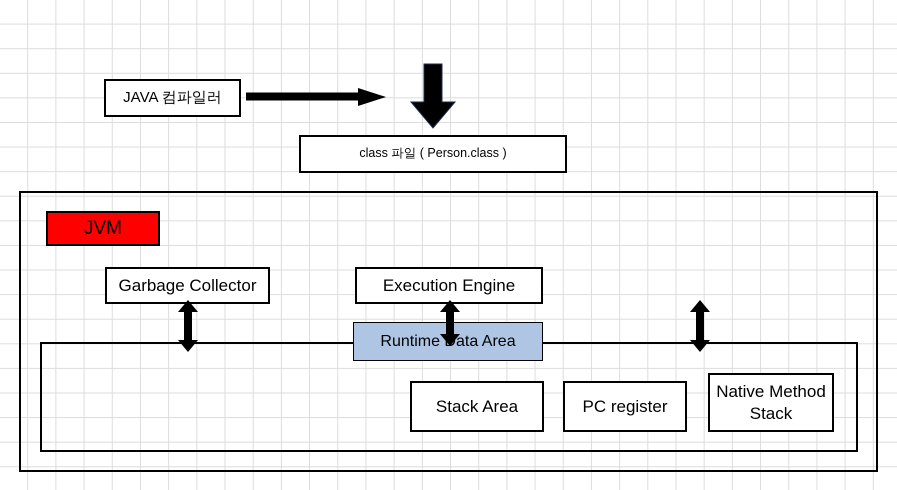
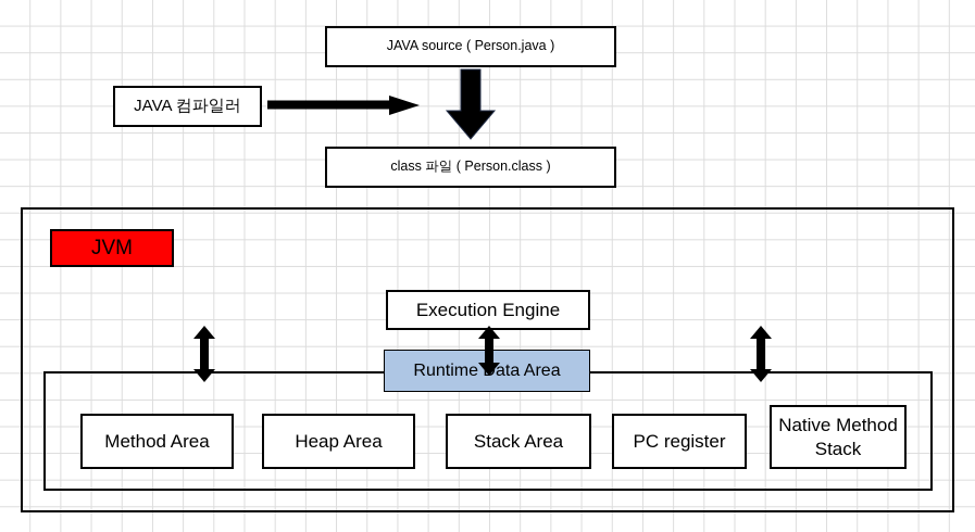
+ JAVA source ( Person.java )
  JAVA 컴파일러
  class 파일 ( Person.class )
  JVM
- Garbage Collector
  Execution Engine
  Runtimeata Area
+ Method Area
+ Heap Area
  Stack Area
  PC register
  Native Method
  Stack
